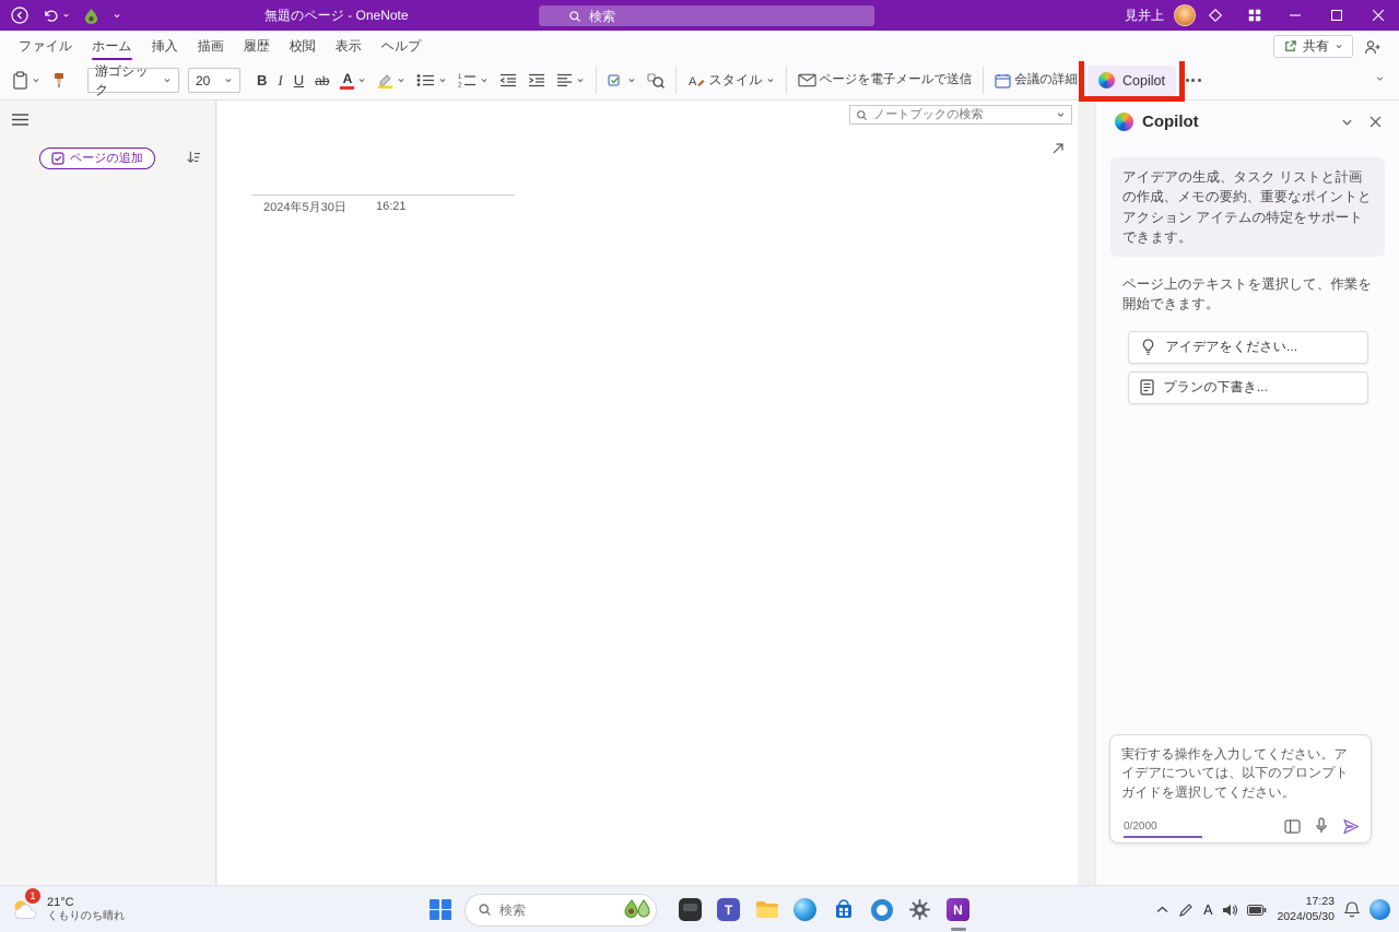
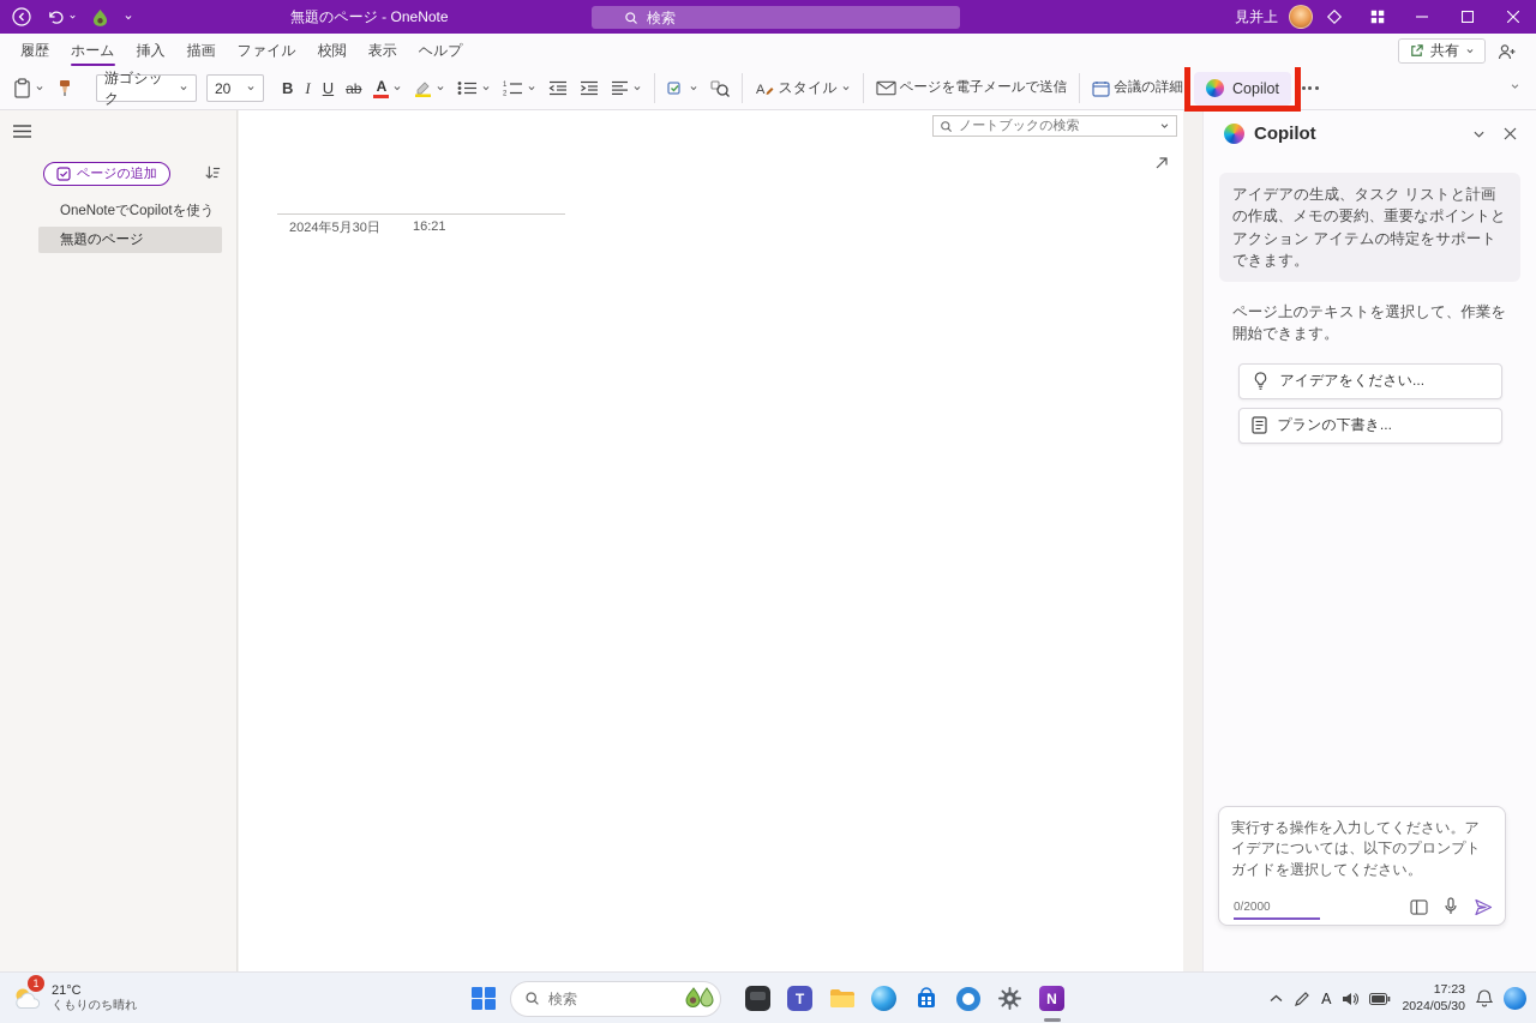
  無題のページ - OneNote
  検索
  見并上
- ファイル
+ 履歴
  ホーム
  挿入
  描画
- 履歴
+ ファイル
  校閲
  表示
  ヘルプ
  共有
  游ゴシック
  20
  B
  I
  U
  ab
  A
  A
  スタイル
  ページを電子メールで送信
  会議の詳細
  Copilot
  ページの追加
+ OneNoteでCopilotを使う
+ 無題のページ
  ノートブックの検索
  2024年5月30日
  16:21
  Copilot
  アイデアの生成、タスク リストと計画の作成、メモの要約、重要なポイントとアクション アイテムの特定をサポートできます。
  ページ上のテキストを選択して、作業を開始できます。
  アイデアをください...
  プランの下書き...
  0/2000
  1
  21°C
  くもりのち晴れ
  検索
  T
  N
  A
  17:23
  2024/05/30
